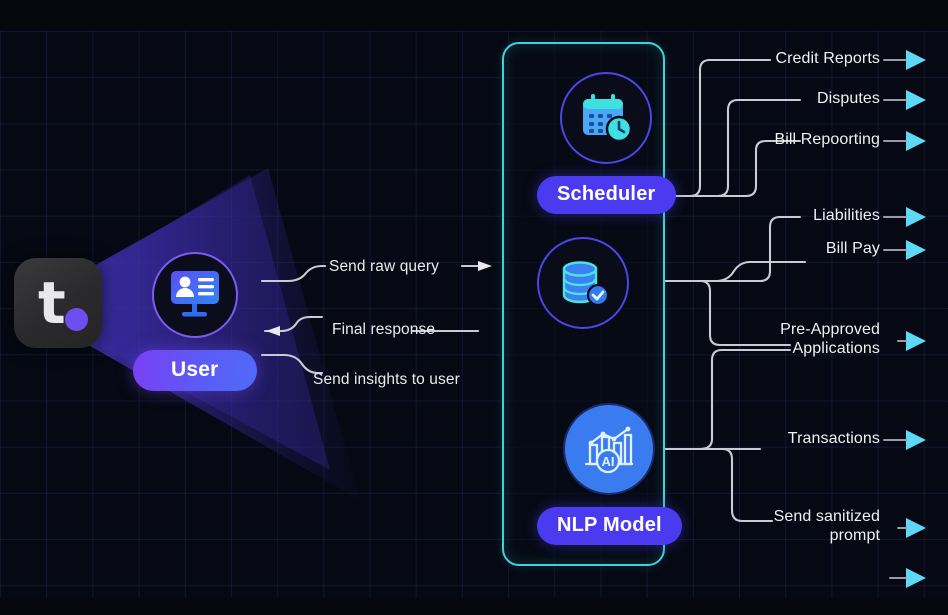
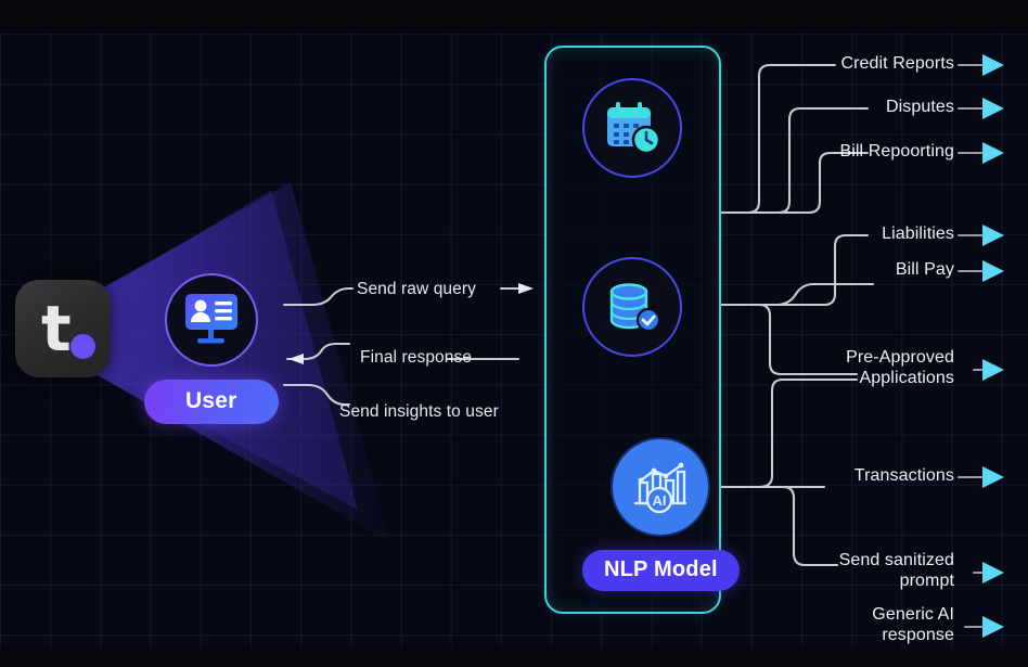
  t
  User
- Scheduler
  AI
  NLP Model
  Send raw query
  Final response
  Send insights to user
  Credit Reports
  Disputes
  Bill Repoorting
  Liabilities
  Bill Pay
  Pre-Approved
  Applications
  Transactions
  Send sanitized
  prompt
+ Generic AI
+ response
